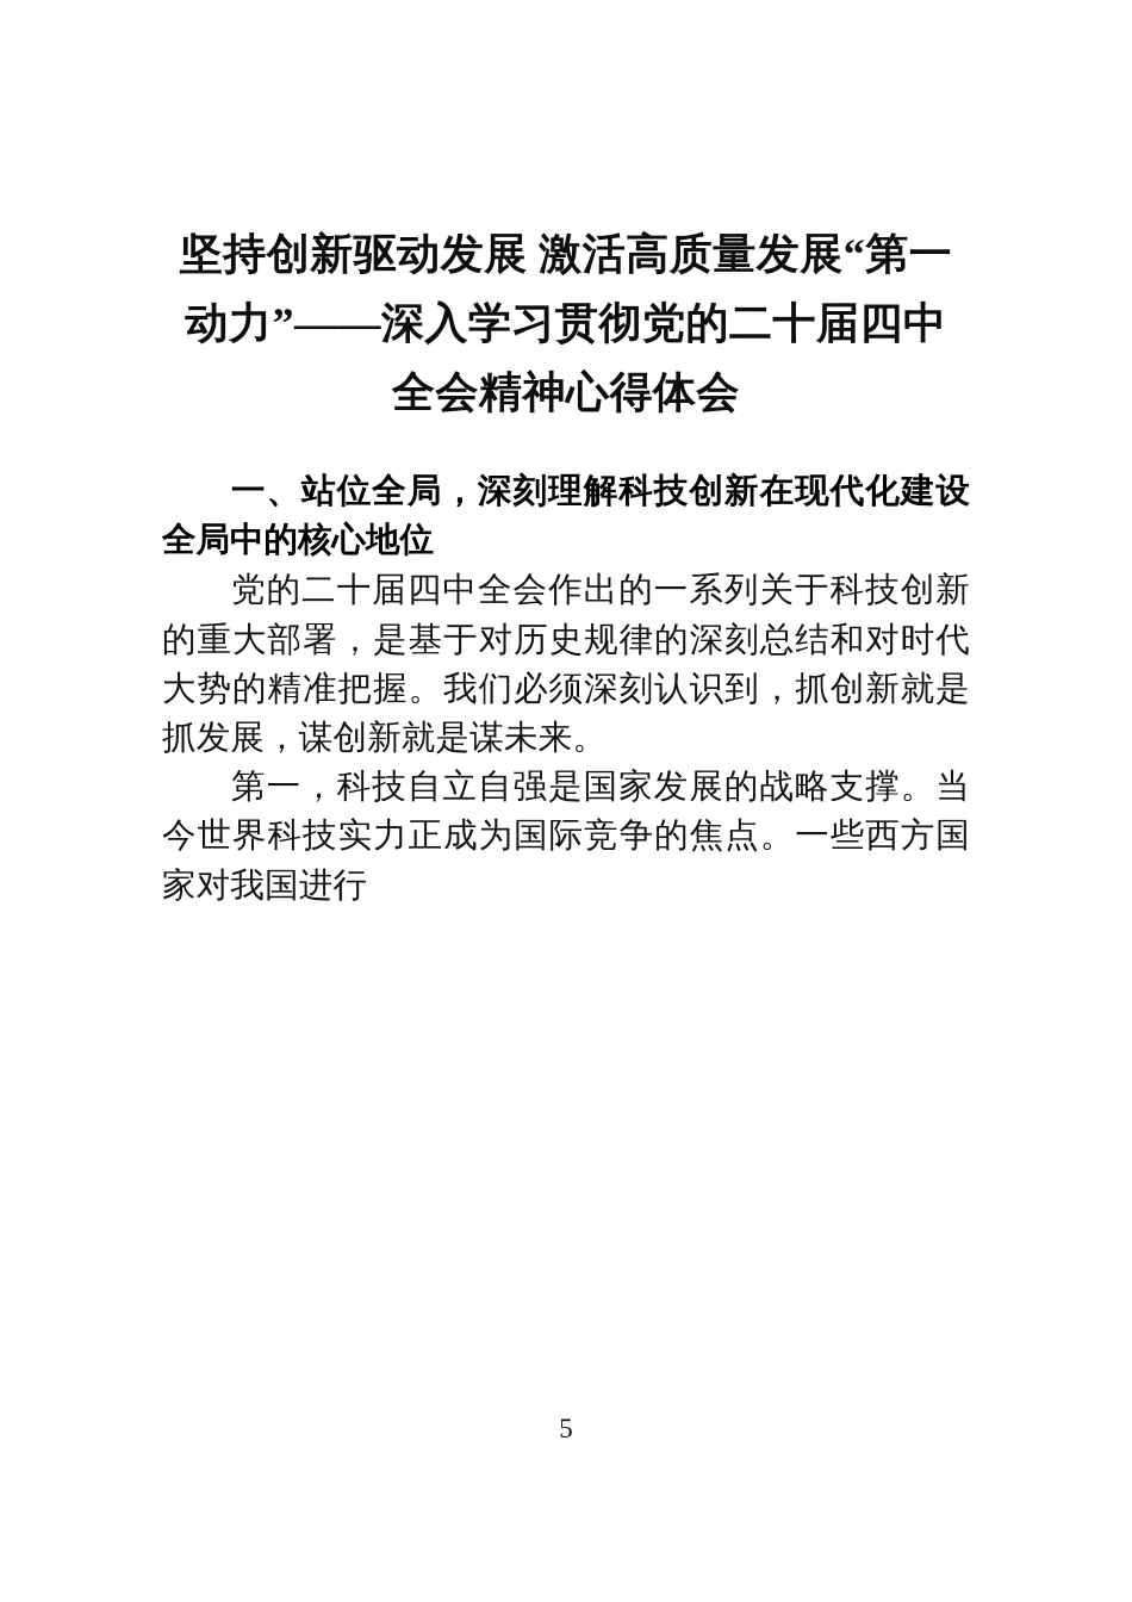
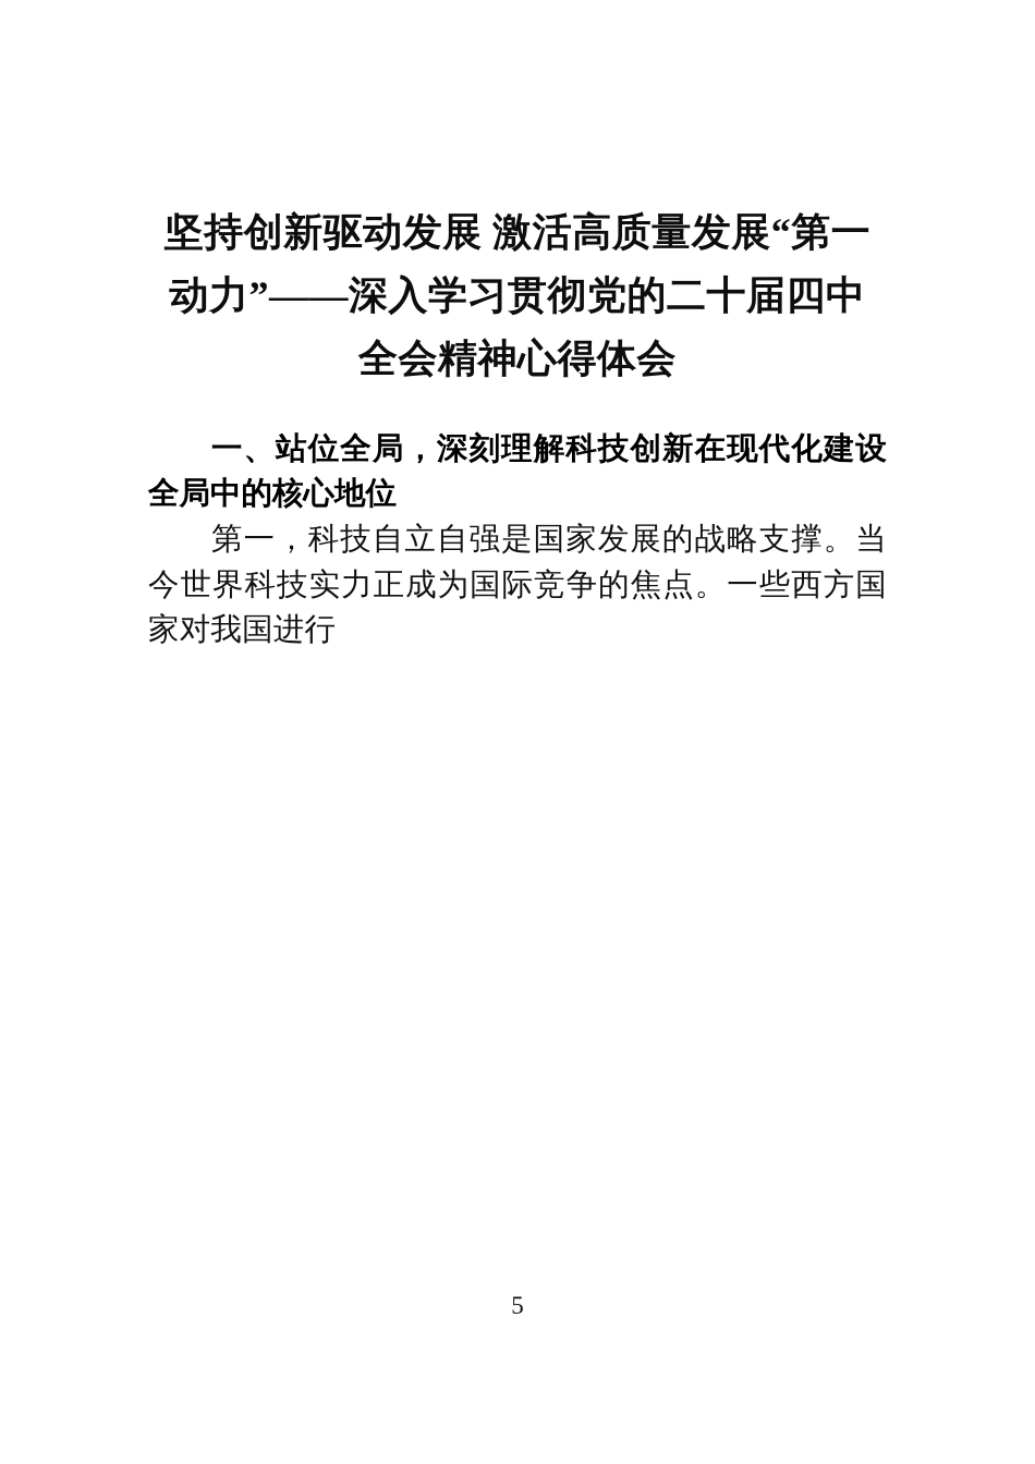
  坚持创新驱动发展 激活高质量发展“第一
  动力”——深入学习贯彻党的二十届四中
  全会精神心得体会
  一、站位全局，深刻理解科技创新在现代化建设全局中的核心地位
- 党的二十届四中全会作出的一系列关于科技创新的重大部署，是基于对历史规律的深刻总结和对时代大势的精准把握。我们必须深刻认识到，抓创新就是抓发展，谋创新就是谋未来。
  第一，科技自立自强是国家发展的战略支撑。当今世界科技实力正成为国际竞争的焦点。一些西方国家对我国进行
  5
